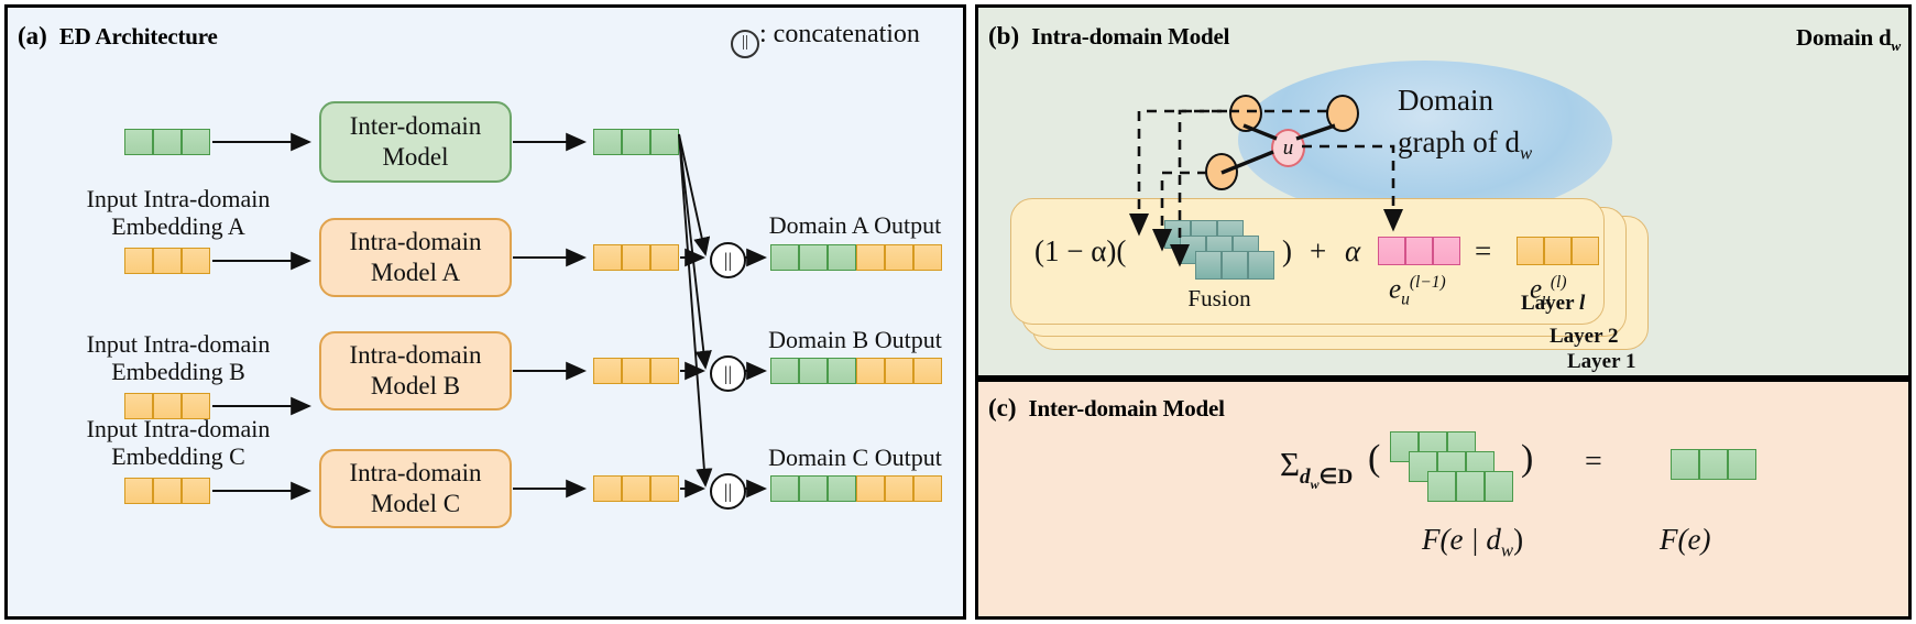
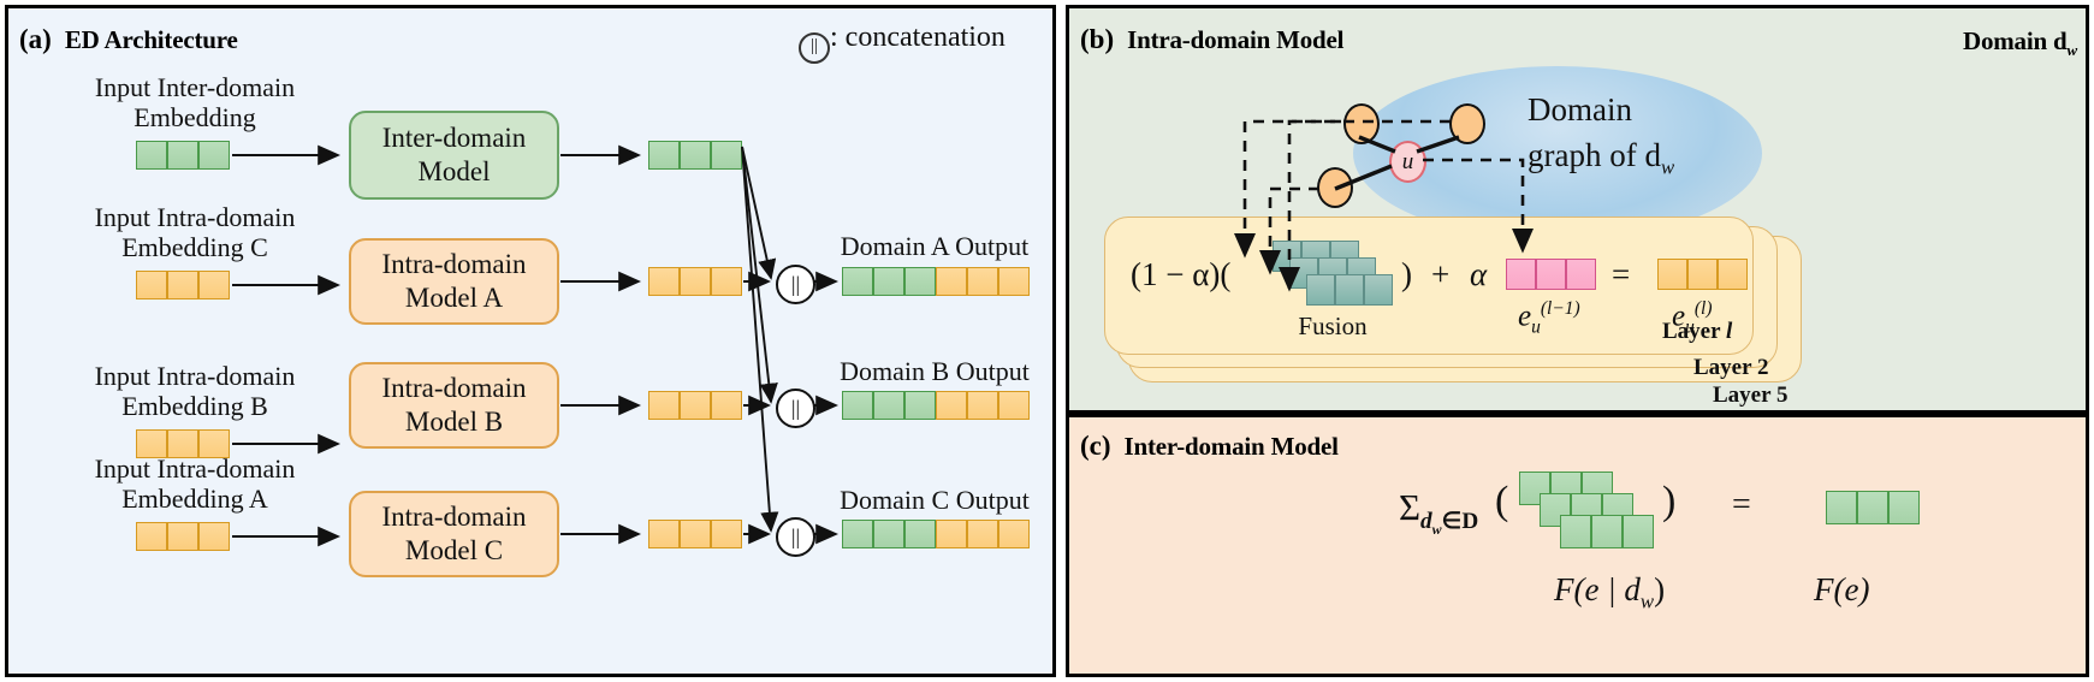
  (a) ED Architecture
  || : concatenation
+ Input Inter-domain
+ Embedding
  Inter-domain
  Model
  Input Intra-domain
- Embedding A
+ Embedding C
  Intra-domain
  Model A
  ||
  Domain A Output
  Input Intra-domain
  Embedding B
  Intra-domain
  Model B
  ||
  Domain B Output
  Input Intra-domain
- Embedding C
+ Embedding A
  Intra-domain
  Model C
  ||
  Domain C Output
  (b) Intra-domain Model
  Domain dw
  Domain
  graph of dw
  u
- Layer 1
+ Layer 5
  Layer 2
  Layer l
  (1 − α)(
  Fusion
  )
  +
  α
  eu(l−1)
  =
  eu(l)
  (c) Inter-domain Model
  Σdw∈D
  (
  )
  =
  F(e | dw)
  F(e)
